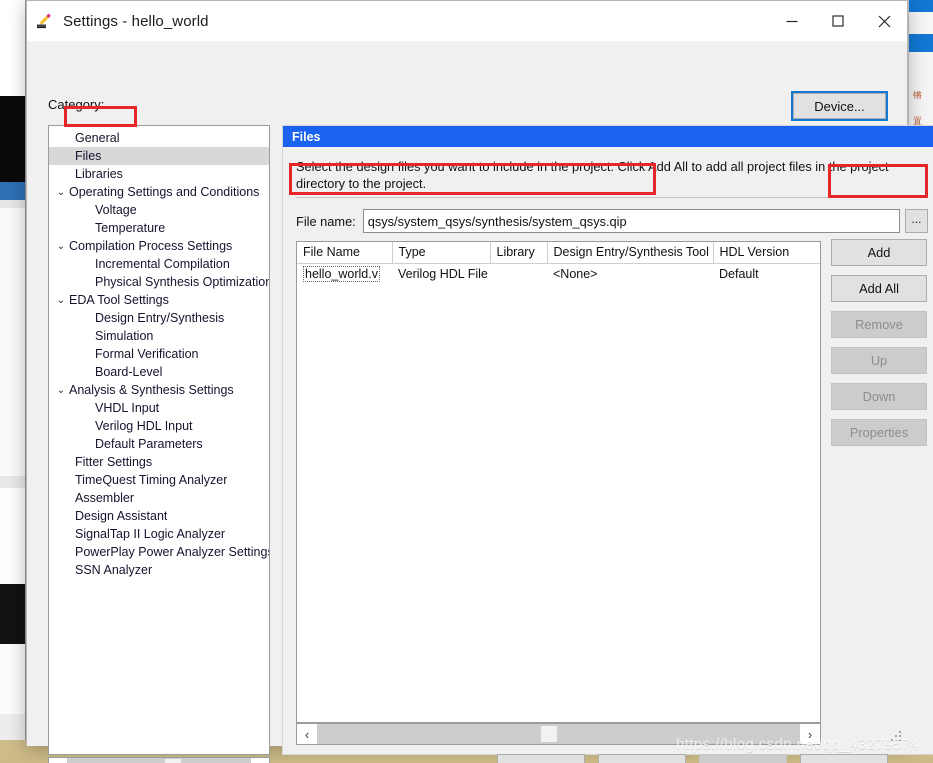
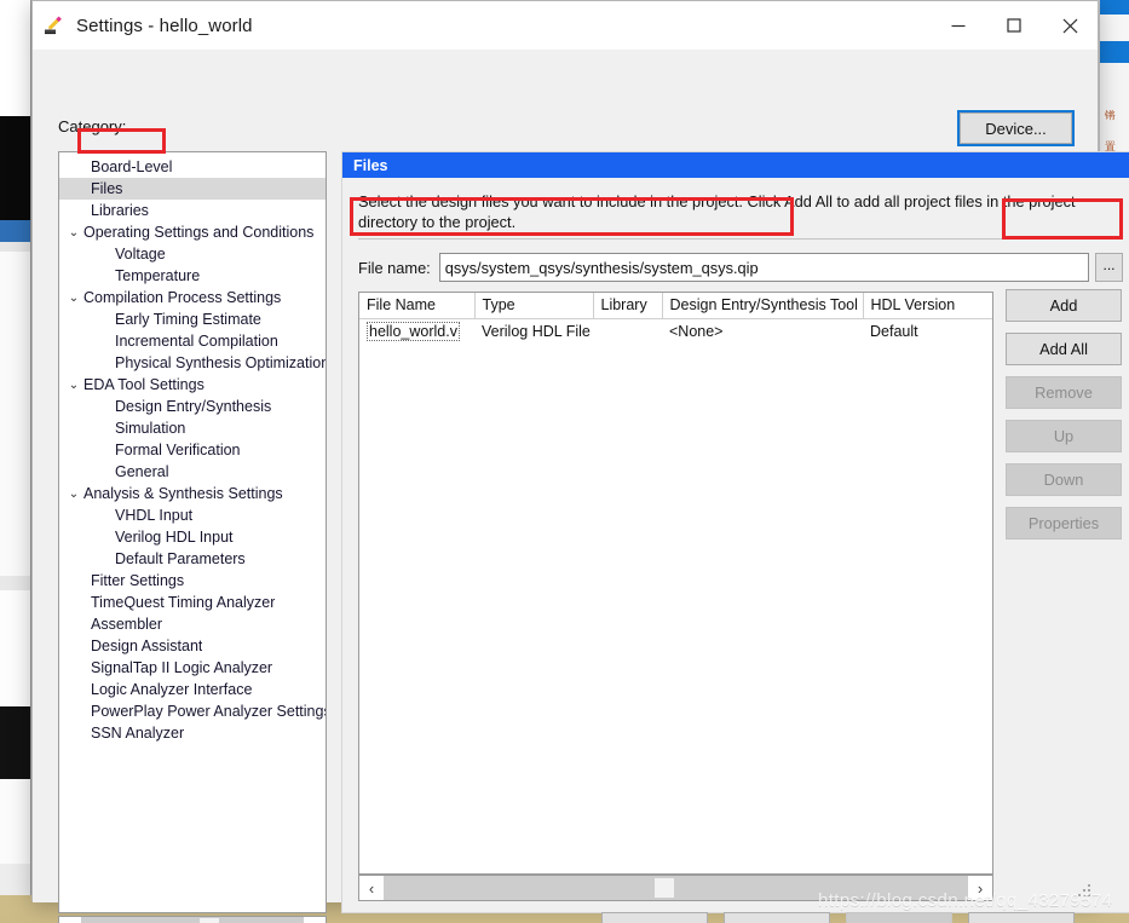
  锵
  置
  Settings - hello_world
  Category:
  Device...
- General
+ Board-Level
  Files
  Libraries
  ⌄
  Operating Settings and Conditions
  Voltage
  Temperature
  ⌄
  Compilation Process Settings
+ Early Timing Estimate
  Incremental Compilation
  Physical Synthesis Optimization
  ⌄
  EDA Tool Settings
  Design Entry/Synthesis
  Simulation
  Formal Verification
- Board-Level
+ General
  ⌄
  Analysis & Synthesis Settings
  VHDL Input
  Verilog HDL Input
  Default Parameters
  Fitter Settings
  TimeQuest Timing Analyzer
  Assembler
  Design Assistant
  SignalTap II Logic Analyzer
+ Logic Analyzer Interface
  PowerPlay Power Analyzer Setting
  SSN Analyzer
  Files
  Select the design files you want to include in the project. Click Add All to add all project files in the project directory to the project.
  File name:
  qsys/system_qsys/synthesis/system_qsys.qip
  ...
  File Name	Type	Library	Design Entry/Synthesis Tool	HDL Version
  hello_world.v	Verilog HDL File		<None>	Default
  ‹
  ›
  Add
  Add All
  Remove
  Up
  Down
  Properties
  https://blog.csdn.net/qq_43279574
